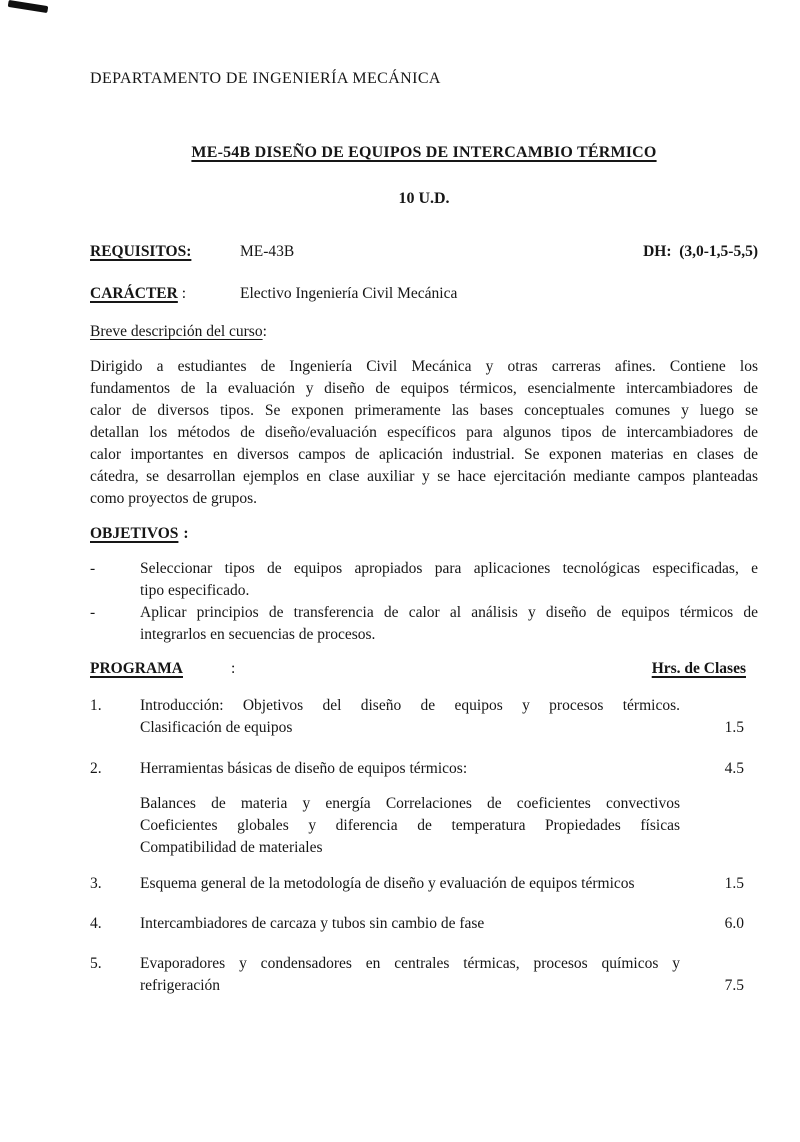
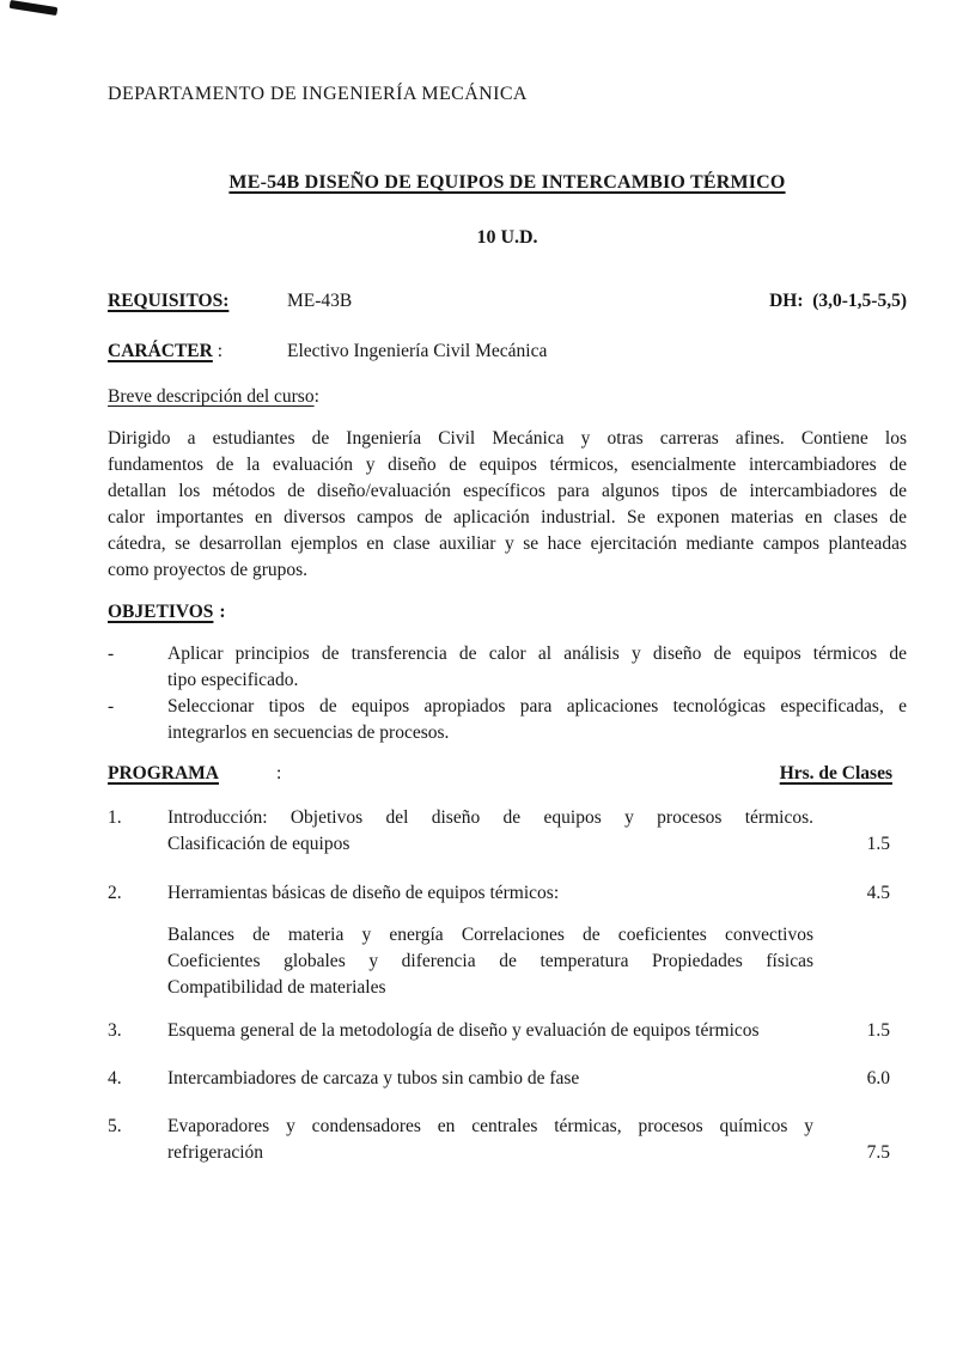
  DEPARTAMENTO DE INGENIERÍA MECÁNICA
  ME-54B DISEÑO DE EQUIPOS DE INTERCAMBIO TÉRMICO
  10 U.D.
  REQUISITOS:
  ME-43B
  DH: (3,0-1,5-5,5)
  CARÁCTER :
  Electivo Ingeniería Civil Mecánica
  Breve descripción del curso:
  Dirigido a estudiantes de Ingeniería Civil Mecánica y otras carreras afines. Contiene los
  fundamentos de la evaluación y diseño de equipos térmicos, esencialmente intercambiadores de
- calor de diversos tipos. Se exponen primeramente las bases conceptuales comunes y luego se
  detallan los métodos de diseño/evaluación específicos para algunos tipos de intercambiadores de
  calor importantes en diversos campos de aplicación industrial. Se exponen materias en clases de
  cátedra, se desarrollan ejemplos en clase auxiliar y se hace ejercitación mediante campos planteadas
  como proyectos de grupos.
  OBJETIVOS :
  -
- Seleccionar tipos de equipos apropiados para aplicaciones tecnológicas especificadas, e
+ Aplicar principios de transferencia de calor al análisis y diseño de equipos térmicos de
  tipo especificado.
  -
- Aplicar principios de transferencia de calor al análisis y diseño de equipos térmicos de
+ Seleccionar tipos de equipos apropiados para aplicaciones tecnológicas especificadas, e
  integrarlos en secuencias de procesos.
  PROGRAMA
  :
  Hrs. de Clases
  1.
  Introducción: Objetivos del diseño de equipos y procesos térmicos.
  Clasificación de equipos
  1.5
  2.
  Herramientas básicas de diseño de equipos térmicos:
  4.5
  Balances de materia y energía Correlaciones de coeficientes convectivos
  Coeficientes globales y diferencia de temperatura Propiedades físicas
  Compatibilidad de materiales
  3.
  Esquema general de la metodología de diseño y evaluación de equipos térmicos
  1.5
  4.
  Intercambiadores de carcaza y tubos sin cambio de fase
  6.0
  5.
  Evaporadores y condensadores en centrales térmicas, procesos químicos y
  refrigeración
  7.5
